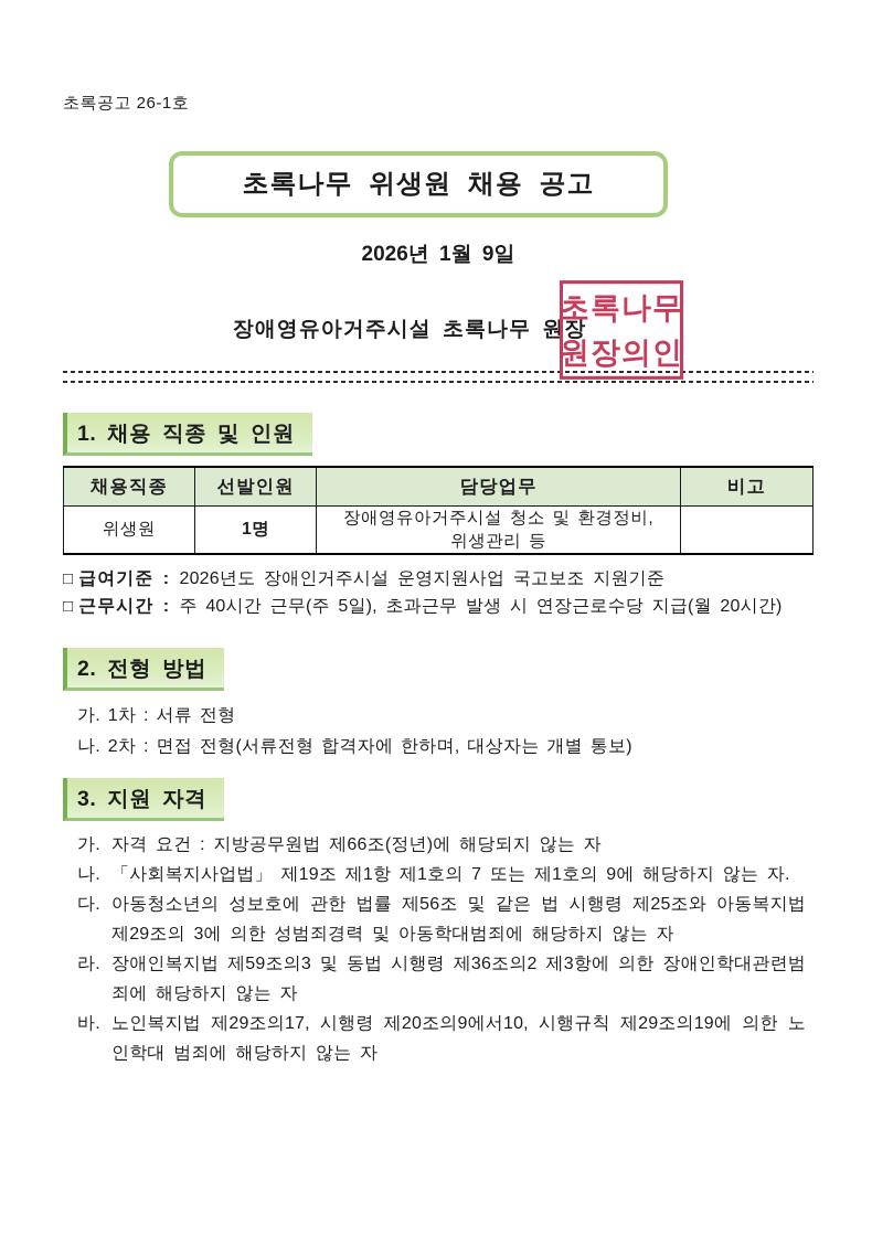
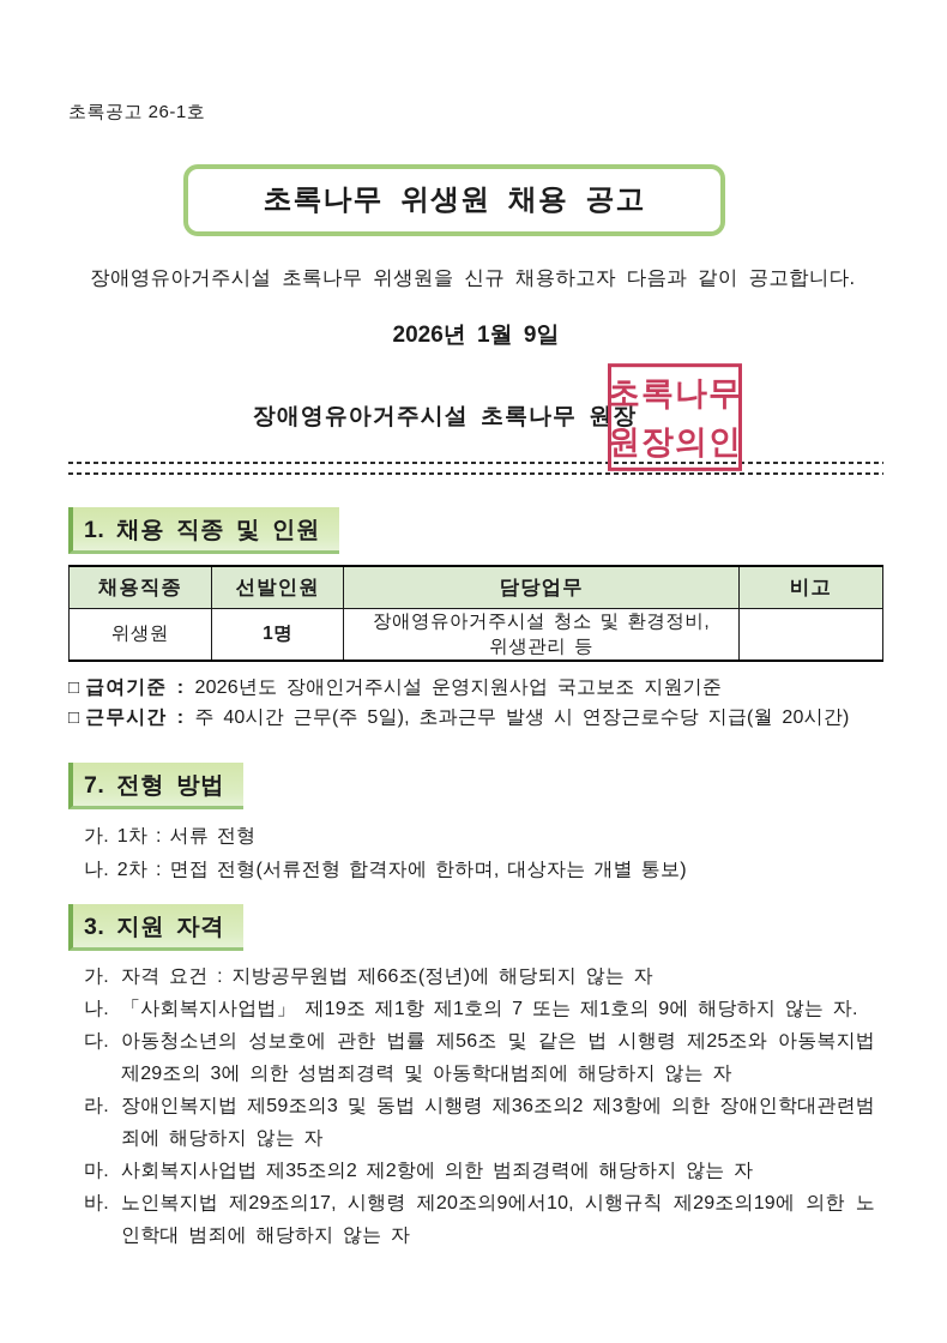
  초록공고 26-1호
  초록나무 위생원 채용 공고
+ 장애영유아거주시설 초록나무 위생원을 신규 채용하고자 다음과 같이 공고합니다.
  2026년 1월 9일
  장애영유아거주시설 초록나무 원장
  초록나무
  원장의인
  1. 채용 직종 및 인원
  채용직종	선발인원	담당업무	비고
  위생원	1명	장애영유아거주시설 청소 및 환경정비, 위생관리 등
  □ 급여기준 : 2026년도 장애인거주시설 운영지원사업 국고보조 지원기준
  □ 근무시간 : 주 40시간 근무(주 5일), 초과근무 발생 시 연장근로수당 지급(월 20시간)
- 2. 전형 방법
+ 7. 전형 방법
  가. 1차 : 서류 전형
  나. 2차 : 면접 전형(서류전형 합격자에 한하며, 대상자는 개별 통보)
  3. 지원 자격
  가.
  자격 요건 : 지방공무원법 제66조(정년)에 해당되지 않는 자
  나.
  「사회복지사업법」 제19조 제1항 제1호의 7 또는 제1호의 9에 해당하지 않는 자.
  다.
  아동청소년의 성보호에 관한 법률 제56조 및 같은 법 시행령 제25조와 아동복지법 제29조의 3에 의한 성범죄경력 및 아동학대범죄에 해당하지 않는 자
  라.
  장애인복지법 제59조의3 및 동법 시행령 제36조의2 제3항에 의한 장애인학대관련범죄에 해당하지 않는 자
+ 마.
+ 사회복지사업법 제35조의2 제2항에 의한 범죄경력에 해당하지 않는 자
  바.
  노인복지법 제29조의17, 시행령 제20조의9에서10, 시행규칙 제29조의19에 의한 노인학대 범죄에 해당하지 않는 자
